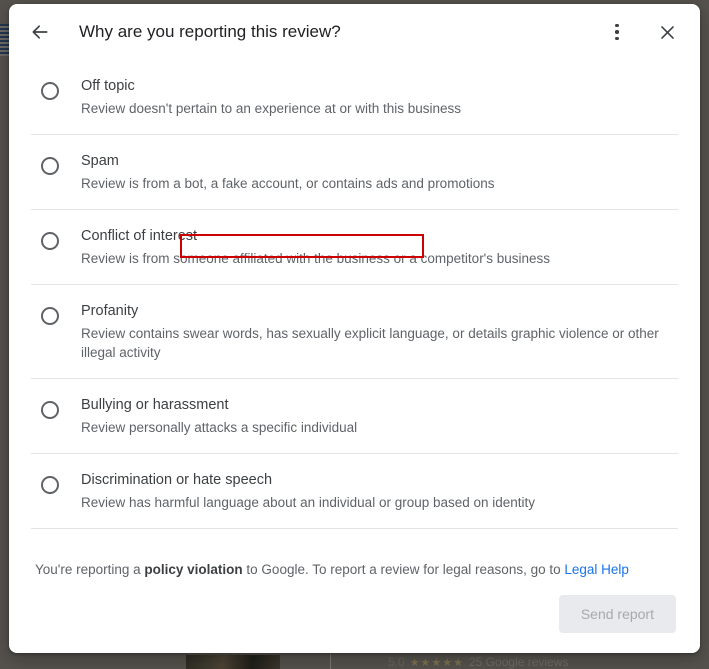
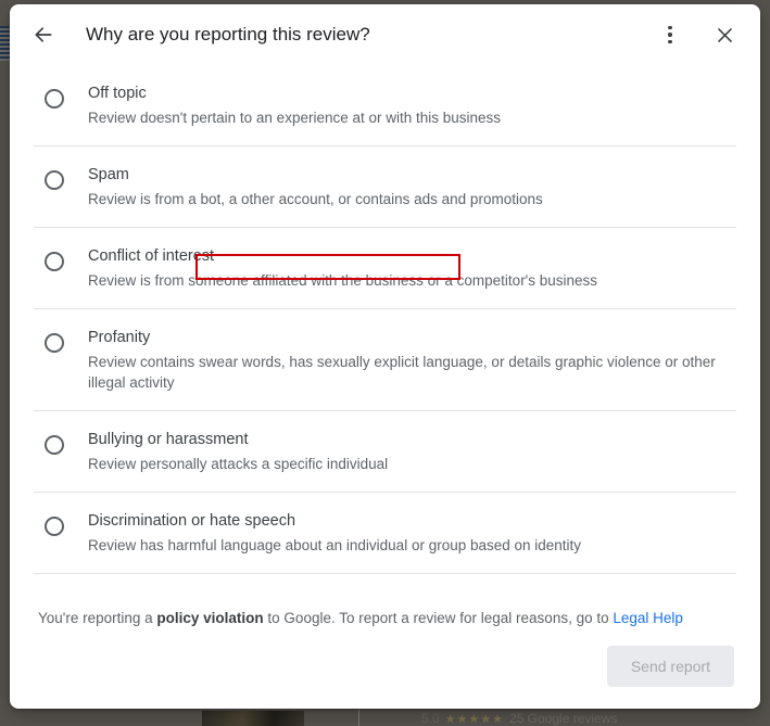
  5.0
  ★★★★★
  25 Google reviews
  Why are you reporting this review?
  Off topic
  Review doesn't pertain to an experience at or with this business
  Spam
- Review is from a bot, a fake account, or contains ads and promotions
+ Review is from a bot, a other account, or contains ads and promotions
  Conflict of interest
  Review is from someone affiliated with the business or a competitor's business
  Profanity
  Review contains swear words, has sexually explicit language, or details graphic violence or other illegal activity
  Bullying or harassment
  Review personally attacks a specific individual
  Discrimination or hate speech
  Review has harmful language about an individual or group based on identity
  You're reporting a policy violation to Google. To report a review for legal reasons, go to Legal Help
  Send report
